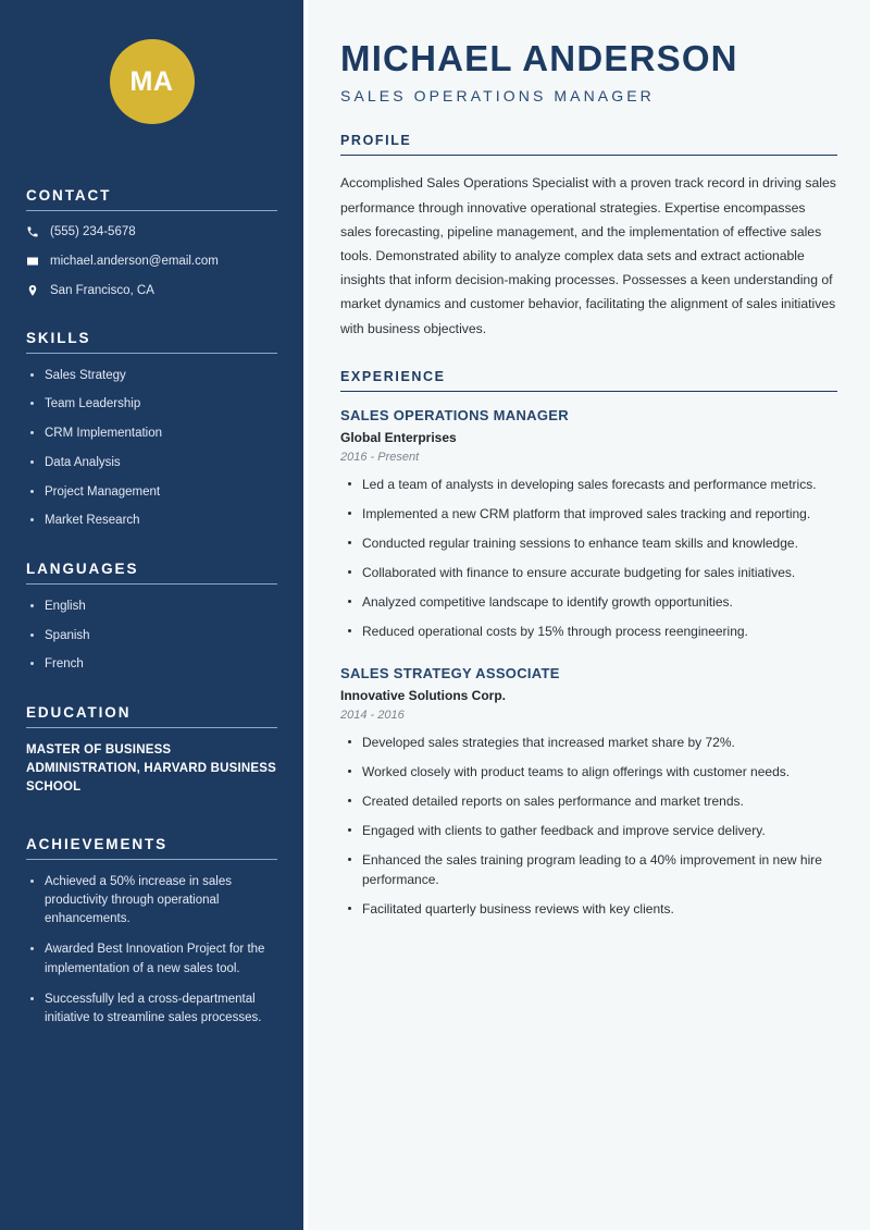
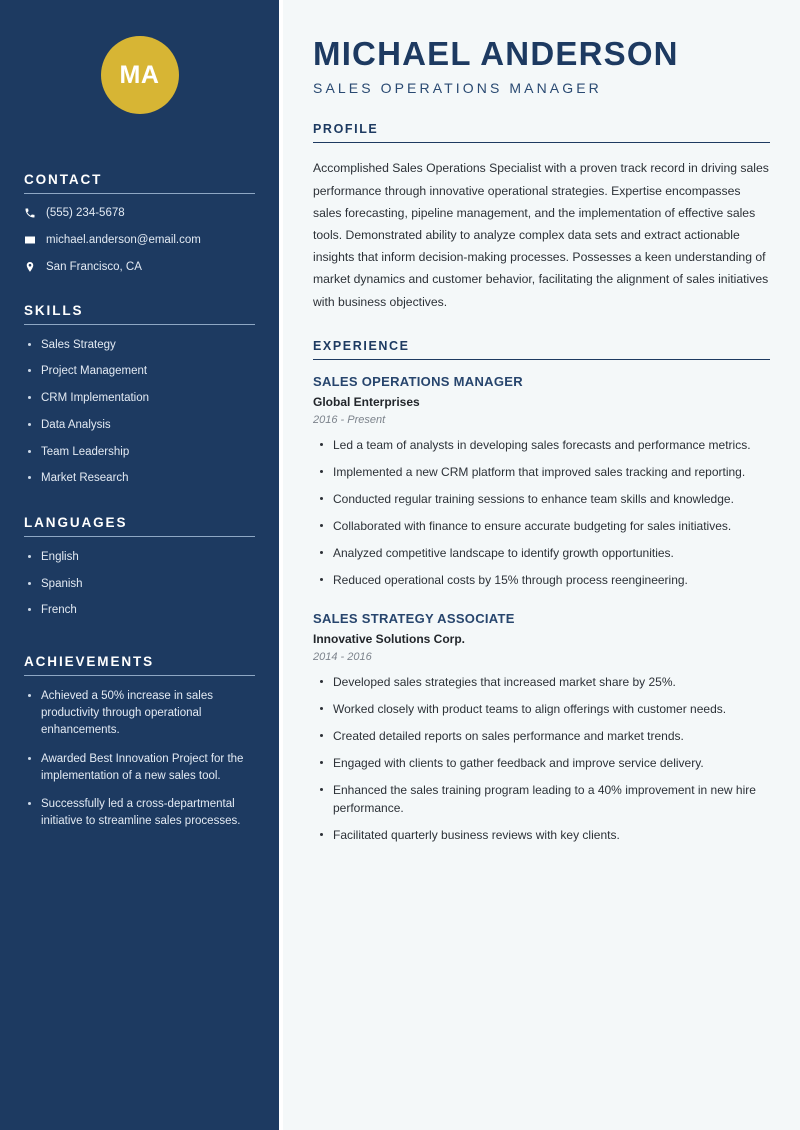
  MA
  CONTACT
  (555) 234-5678
  michael.anderson@email.com
  San Francisco, CA
  SKILLS
  Sales Strategy
- Team Leadership
+ Project Management
  CRM Implementation
  Data Analysis
- Project Management
+ Team Leadership
  Market Research
  LANGUAGES
  English
  Spanish
  French
- EDUCATION
- MASTER OF BUSINESS ADMINISTRATION, HARVARD BUSINESS SCHOOL
  ACHIEVEMENTS
  Achieved a 50% increase in sales productivity through operational enhancements.
  Awarded Best Innovation Project for the implementation of a new sales tool.
  Successfully led a cross-departmental initiative to streamline sales processes.
  MICHAEL ANDERSON
  SALES OPERATIONS MANAGER
  PROFILE
  Accomplished Sales Operations Specialist with a proven track record in driving sales performance through innovative operational strategies. Expertise encompasses sales forecasting, pipeline management, and the implementation of effective sales tools. Demonstrated ability to analyze complex data sets and extract actionable insights that inform decision-making processes. Possesses a keen understanding of market dynamics and customer behavior, facilitating the alignment of sales initiatives with business objectives.
  EXPERIENCE
  SALES OPERATIONS MANAGER
  Global Enterprises
  2016 - Present
  Led a team of analysts in developing sales forecasts and performance metrics.
  Implemented a new CRM platform that improved sales tracking and reporting.
  Conducted regular training sessions to enhance team skills and knowledge.
  Collaborated with finance to ensure accurate budgeting for sales initiatives.
  Analyzed competitive landscape to identify growth opportunities.
  Reduced operational costs by 15% through process reengineering.
  SALES STRATEGY ASSOCIATE
  Innovative Solutions Corp.
  2014 - 2016
- Developed sales strategies that increased market share by 72%.
+ Developed sales strategies that increased market share by 25%.
  Worked closely with product teams to align offerings with customer needs.
  Created detailed reports on sales performance and market trends.
  Engaged with clients to gather feedback and improve service delivery.
  Enhanced the sales training program leading to a 40% improvement in new hire performance.
  Facilitated quarterly business reviews with key clients.
